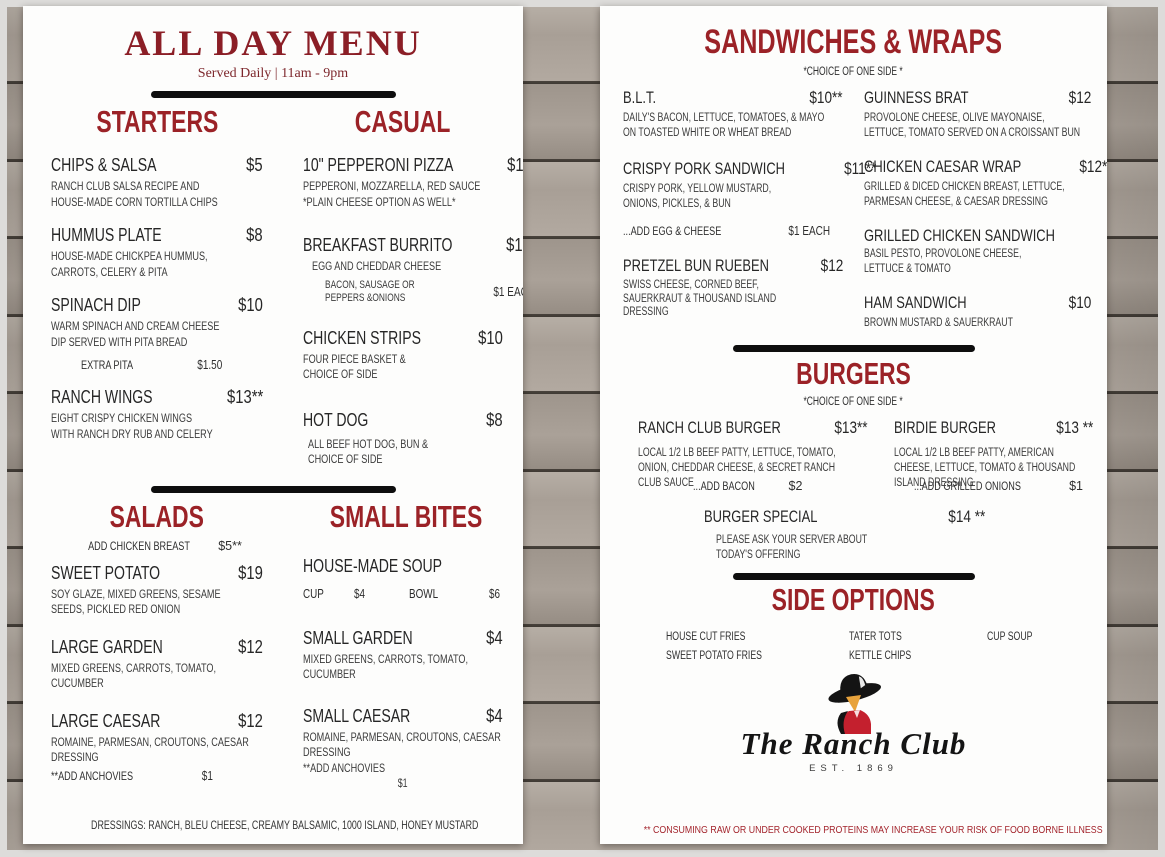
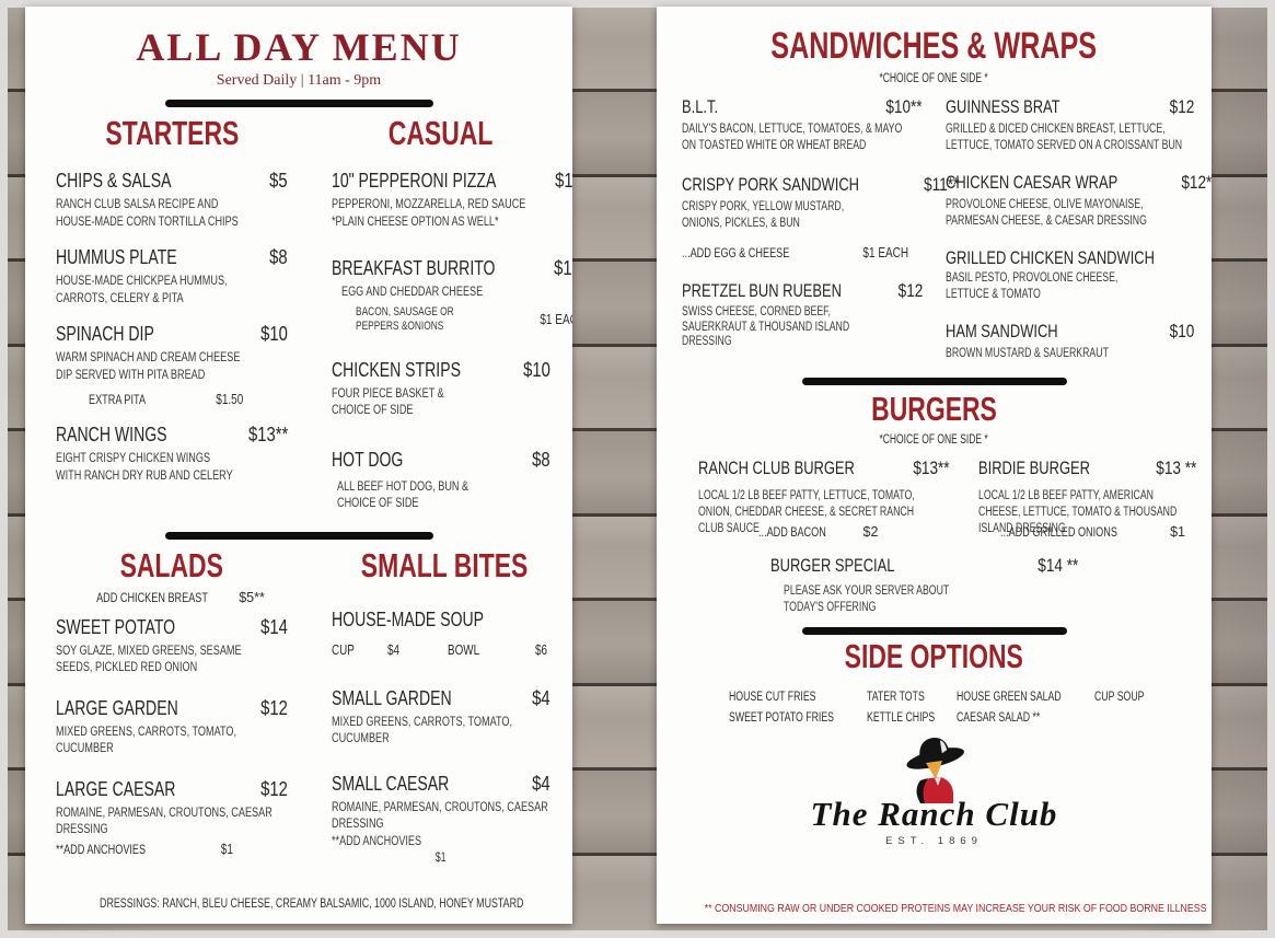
  ALL DAY MENU
  Served Daily | 11am - 9pm
  STARTERS
  CHIPS & SALSA
  $5
  RANCH CLUB SALSA RECIPE AND
  HOUSE-MADE CORN TORTILLA CHIPS
  HUMMUS PLATE
  $8
  HOUSE-MADE CHICKPEA HUMMUS,
  CARROTS, CELERY & PITA
  SPINACH DIP
  $10
  WARM SPINACH AND CREAM CHEESE
  DIP SERVED WITH PITA BREAD
  EXTRA PITA
  $1.50
  RANCH WINGS
  $13**
  EIGHT CRISPY CHICKEN WINGS
  WITH RANCH DRY RUB AND CELERY
  CASUAL
  10" PEPPERONI PIZZA
  PEPPERONI, MOZZARELLA, RED SAUCE
  *PLAIN CHEESE OPTION AS WELL*
  BREAKFAST BURRITO
  EGG AND CHEDDAR CHEESE
  BACON, SAUSAGE OR
  PEPPERS &ONIONS
  CHICKEN STRIPS
  $10
  FOUR PIECE BASKET &
  CHOICE OF SIDE
  HOT DOG
  $8
  ALL BEEF HOT DOG, BUN &
  CHOICE OF SIDE
  SALADS
  ADD CHICKEN BREAST
  $5**
  SWEET POTATO
- $19
+ $14
  SOY GLAZE, MIXED GREENS, SESAME
  SEEDS, PICKLED RED ONION
  LARGE GARDEN
  $12
  MIXED GREENS, CARROTS, TOMATO,
  CUCUMBER
  LARGE CAESAR
  $12
  ROMAINE, PARMESAN, CROUTONS, CAESAR
  DRESSING
  **ADD ANCHOVIES
  $1
  SMALL BITES
  HOUSE-MADE SOUP
  CUP
  $4
  BOWL
  $6
  SMALL GARDEN
  $4
  MIXED GREENS, CARROTS, TOMATO,
  CUCUMBER
  SMALL CAESAR
  $4
  ROMAINE, PARMESAN, CROUTONS, CAESAR
  DRESSING
  **ADD ANCHOVIES
  $1
  DRESSINGS: RANCH, BLEU CHEESE, CREAMY BALSAMIC, 1000 ISLAND, HONEY MUSTARD
  SANDWICHES & WRAPS
  *CHOICE OF ONE SIDE *
  B.L.T.
  $10**
  DAILY'S BACON, LETTUCE, TOMATOES, & MAYO
  ON TOASTED WHITE OR WHEAT BREAD
  CRISPY PORK SANDWICH
  $11**
  CRISPY PORK, YELLOW MUSTARD,
  ONIONS, PICKLES, & BUN
  ...ADD EGG & CHEESE
  $1 EACH
  PRETZEL BUN RUEBEN
  $12
  SWISS CHEESE, CORNED BEEF,
  SAUERKRAUT & THOUSAND ISLAND
  DRESSING
  GUINNESS BRAT
  $12
- PROVOLONE CHEESE, OLIVE MAYONAISE,
+ GRILLED & DICED CHICKEN BREAST, LETTUCE,
  LETTUCE, TOMATO SERVED ON A CROISSANT BUN
  CHICKEN CAESAR WRAP
  $12*
- GRILLED & DICED CHICKEN BREAST, LETTUCE,
+ PROVOLONE CHEESE, OLIVE MAYONAISE,
  PARMESAN CHEESE, & CAESAR DRESSING
  GRILLED CHICKEN SANDWICH
  BASIL PESTO, PROVOLONE CHEESE,
  LETTUCE & TOMATO
  HAM SANDWICH
  $10
  BROWN MUSTARD & SAUERKRAUT
  BURGERS
  *CHOICE OF ONE SIDE *
  RANCH CLUB BURGER
  $13**
  LOCAL 1/2 LB BEEF PATTY, LETTUCE, TOMATO,
  ONION, CHEDDAR CHEESE, & SECRET RANCH
  CLUB SAUCE
  ...ADD BACON
  $2
  BIRDIE BURGER
  $13 **
  LOCAL 1/2 LB BEEF PATTY, AMERICAN
  CHEESE, LETTUCE, TOMATO & THOUSAND
  ISLAND DRESSING
  ...ADD GRILLED ONIONS
  $1
  BURGER SPECIAL
  $14 **
  PLEASE ASK YOUR SERVER ABOUT
  TODAY'S OFFERING
  SIDE OPTIONS
  HOUSE CUT FRIES
  SWEET POTATO FRIES
  TATER TOTS
  KETTLE CHIPS
+ HOUSE GREEN SALAD
+ CAESAR SALAD **
  CUP SOUP
  The Ranch Club
  EST. 1869
  ** CONSUMING RAW OR UNDER COOKED PROTEINS MAY INCREASE YOUR RISK OF FOOD BORNE ILLNESS
